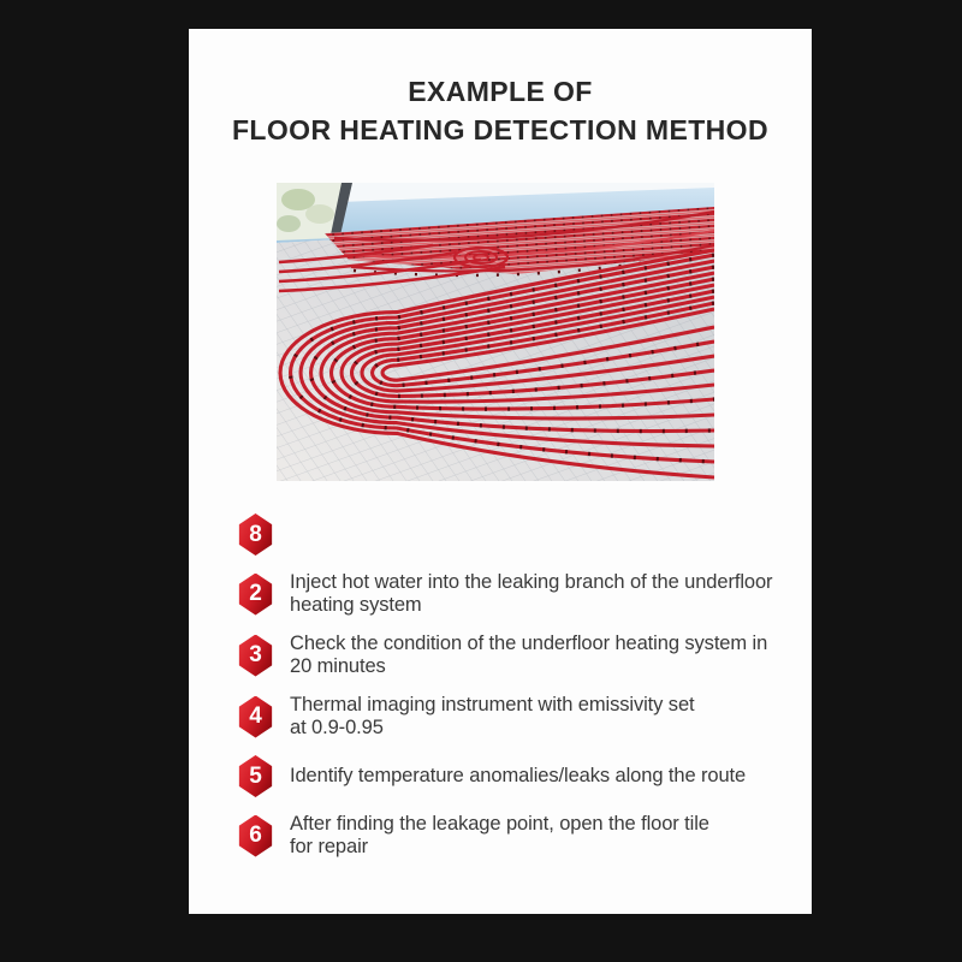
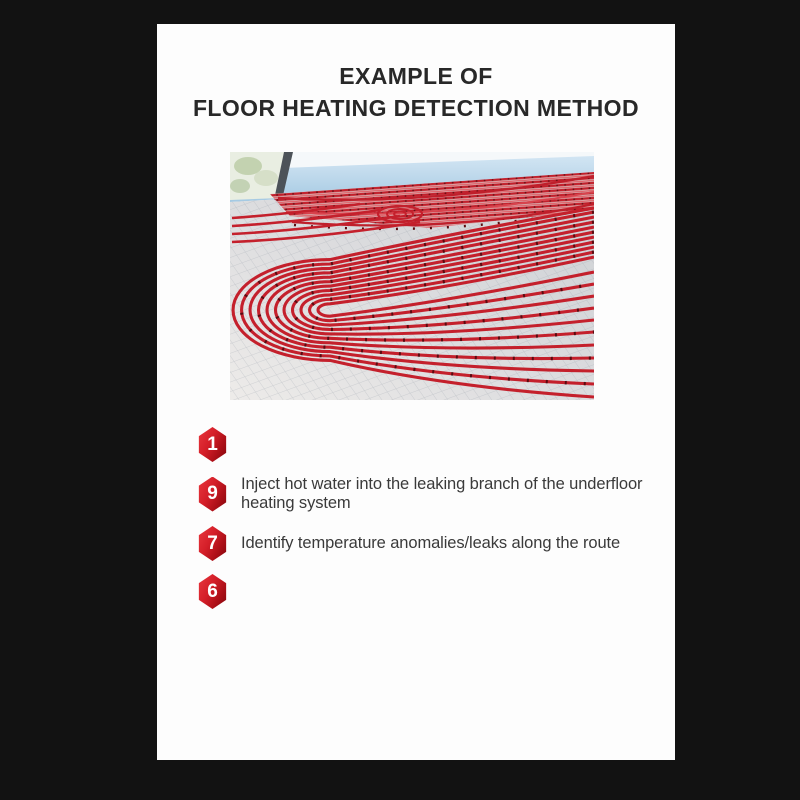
  EXAMPLE OF
  FLOOR HEATING DETECTION METHOD
- 8
+ 1
- 2
+ 9
  Inject hot water into the leaking branch of the underfloor
  heating system
- 3
- Check the condition of the underfloor heating system in
- 20 minutes
- 4
- Thermal imaging instrument with emissivity set
- at 0.9-0.95
- 5
+ 7
  Identify temperature anomalies/leaks along the route
  6
- After finding the leakage point, open the floor tile
- for repair
